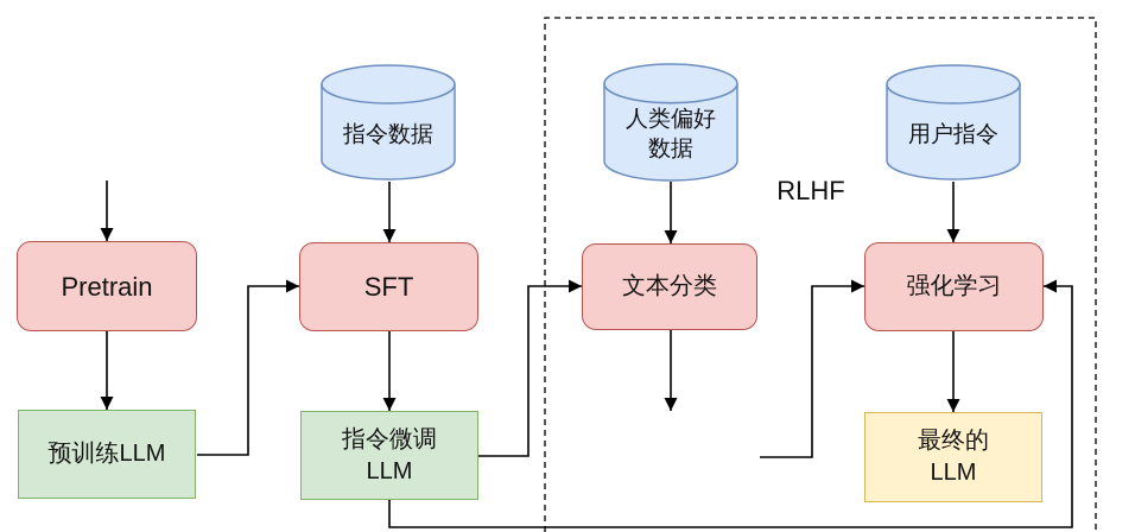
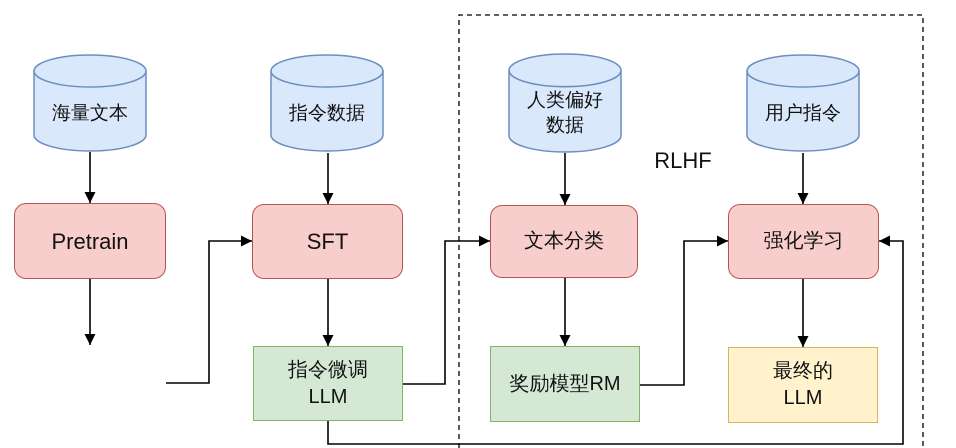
+ 海量文本
  指令数据
  人类偏好
  数据
  用户指令
  RLHF
  Pretrain
  SFT
  文本分类
  强化学习
- 预训练LLM
  指令微调
  LLM
+ 奖励模型RM
  最终的
  LLM
